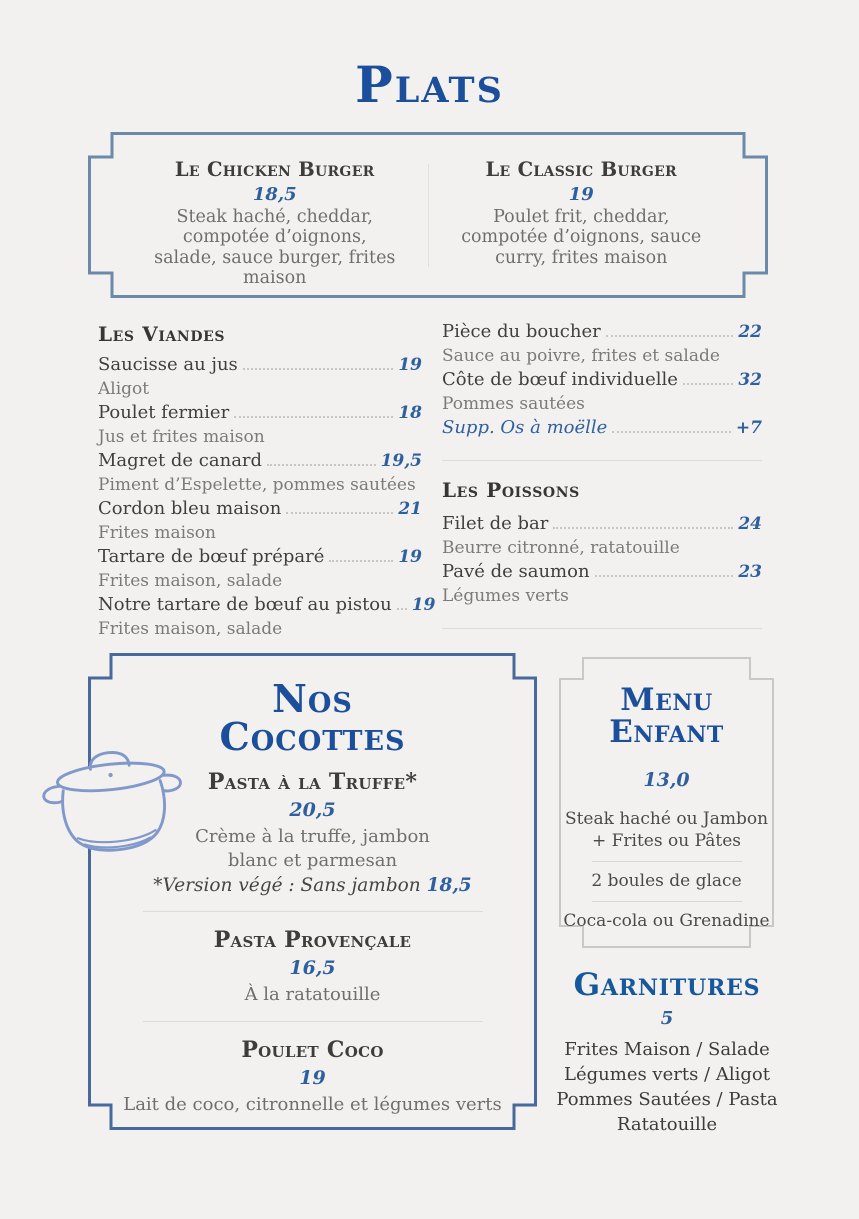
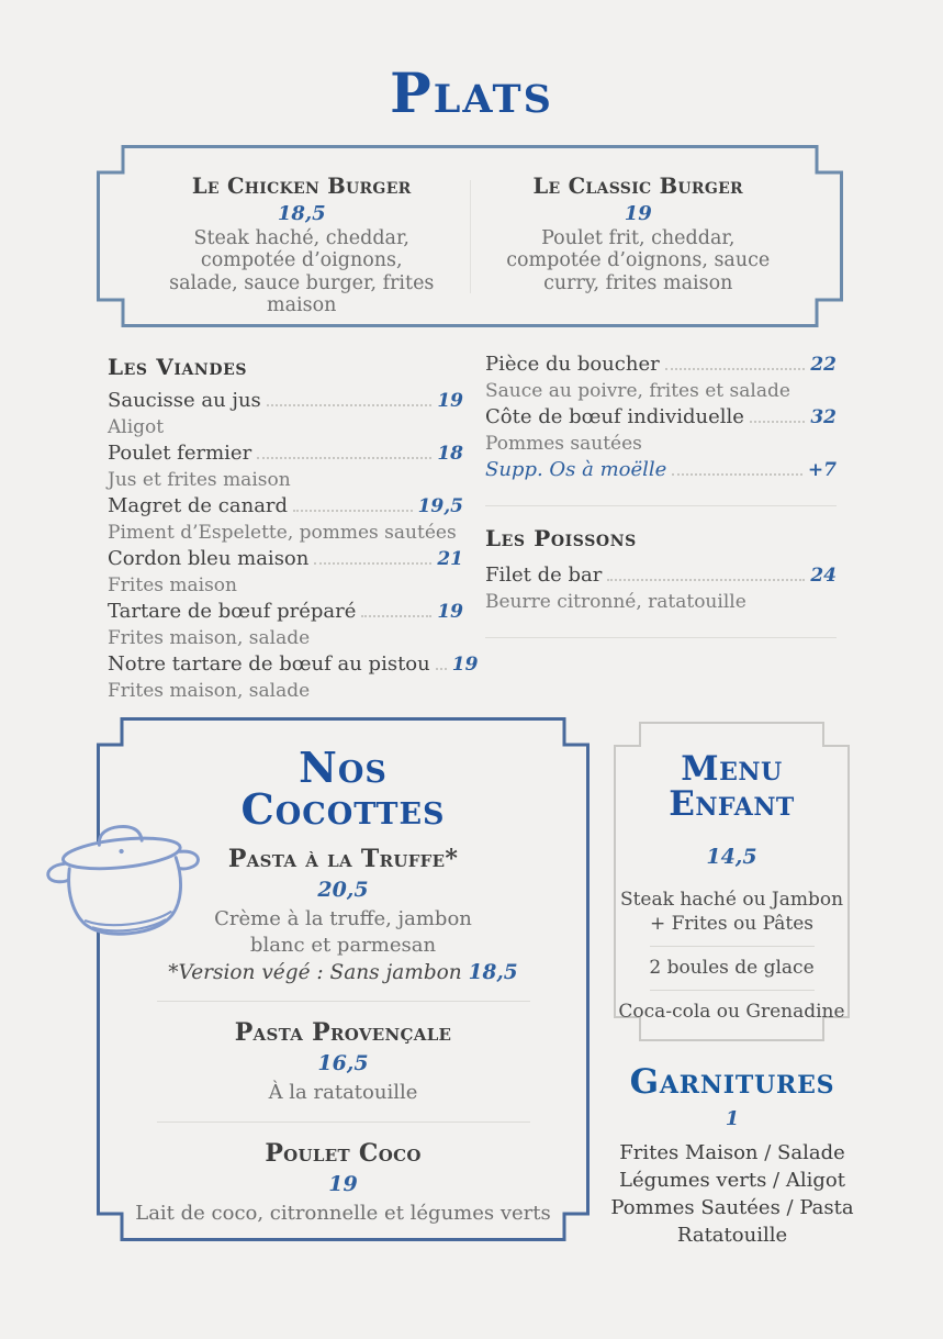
  Plats
  Le Chicken Burger
  18,5
  Steak haché, cheddar, compotée d’oignons, salade, sauce burger, frites maison
  Le Classic Burger
  19
  Poulet frit, cheddar, compotée d’oignons, sauce curry, frites maison
  Les Viandes
  Saucisse au jus
  19
  Aligot
  Poulet fermier
  18
  Jus et frites maison
  Magret de canard
  19,5
  Piment d’Espelette, pommes sautées
  Cordon bleu maison
  21
  Frites maison
  Tartare de bœuf préparé
  19
  Frites maison, salade
  Notre tartare de bœuf au pistou
  19
  Frites maison, salade
  Pièce du boucher
  22
  Sauce au poivre, frites et salade
  Côte de bœuf individuelle
  32
  Pommes sautées
  Supp. Os à moëlle
  +7
  Les Poissons
  Filet de bar
  24
  Beurre citronné, ratatouille
- Pavé de saumon
- 23
- Légumes verts
  Nos
  Cocottes
  Pasta à la Truffe*
  20,5
  Crème à la truffe, jambon blanc et parmesan
  *Version végé : Sans jambon 18,5
  Pasta Provençale
  16,5
  À la ratatouille
  Poulet Coco
  19
  Lait de coco, citronnelle et légumes verts
  Menu
  Enfant
- 13,0
+ 14,5
  Steak haché ou Jambon
  + Frites ou Pâtes
  2 boules de glace
  Coca-cola ou Grenadine
  Garnitures
- 5
+ 1
  Frites Maison / Salade
  Légumes verts / Aligot
  Pommes Sautées / Pasta
  Ratatouille
